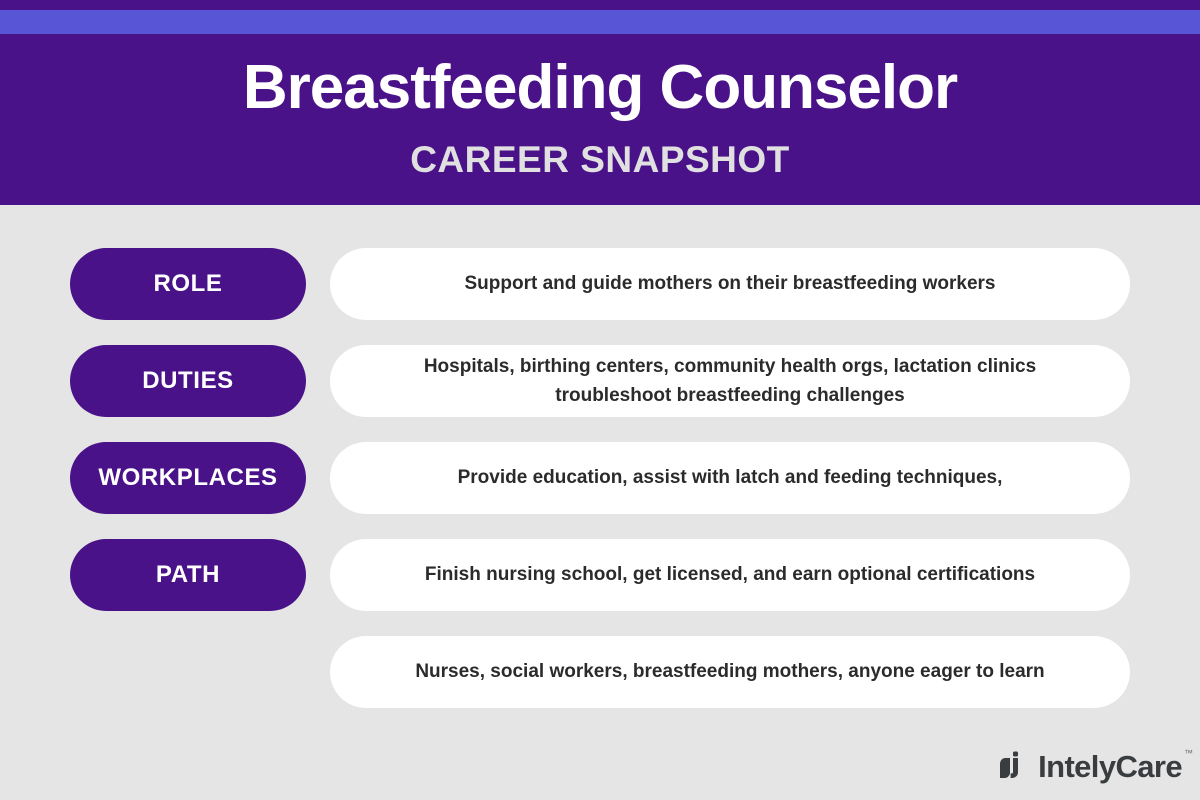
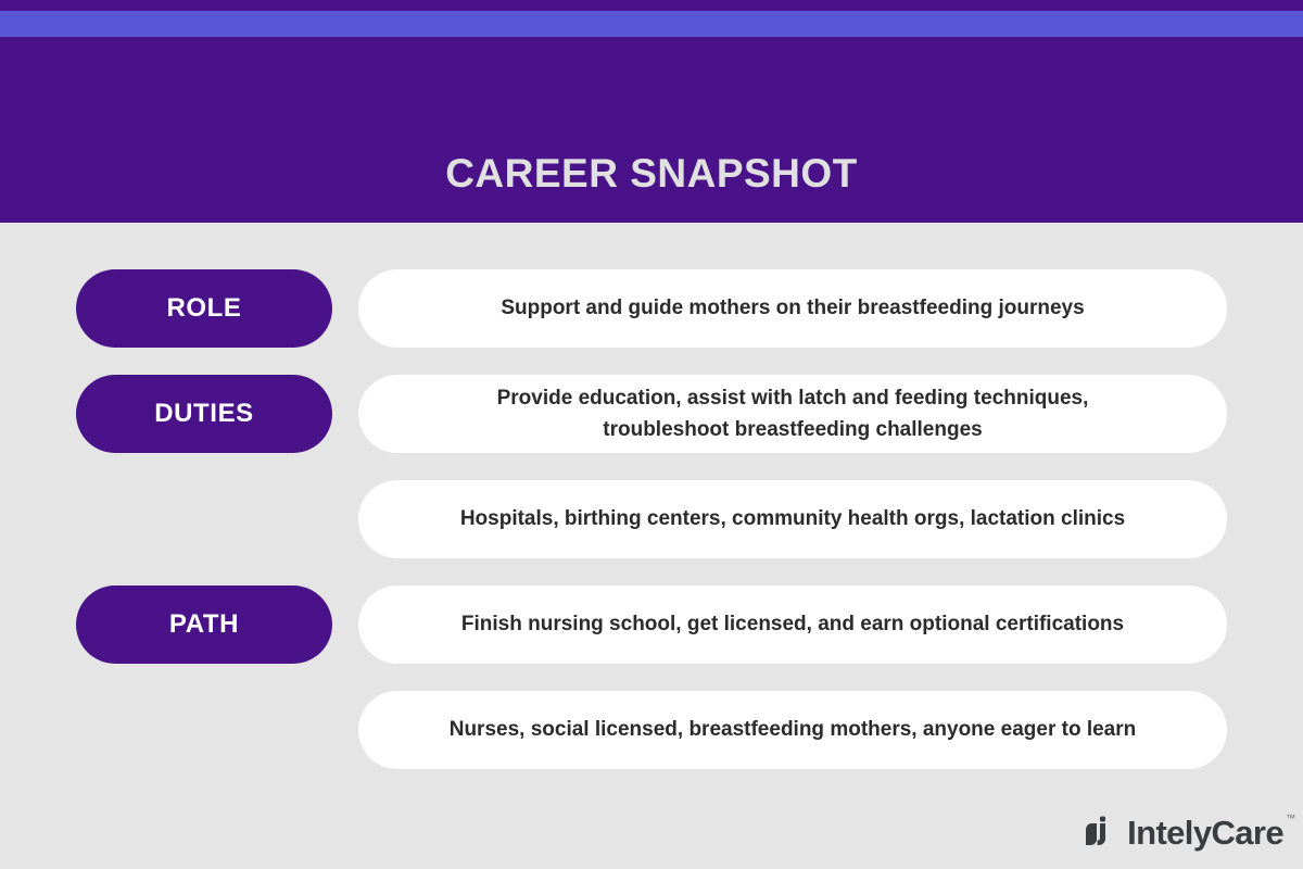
- Breastfeeding Counselor
  CAREER SNAPSHOT
  ROLE
- Support and guide mothers on their breastfeeding workers
+ Support and guide mothers on their breastfeeding journeys
  DUTIES
- Hospitals, birthing centers, community health orgs, lactation clinics
+ Provide education, assist with latch and feeding techniques,
  troubleshoot breastfeeding challenges
- WORKPLACES
- Provide education, assist with latch and feeding techniques,
+ Hospitals, birthing centers, community health orgs, lactation clinics
  PATH
  Finish nursing school, get licensed, and earn optional certifications
- Nurses, social workers, breastfeeding mothers, anyone eager to learn
+ Nurses, social licensed, breastfeeding mothers, anyone eager to learn
  IntelyCare
  ™
